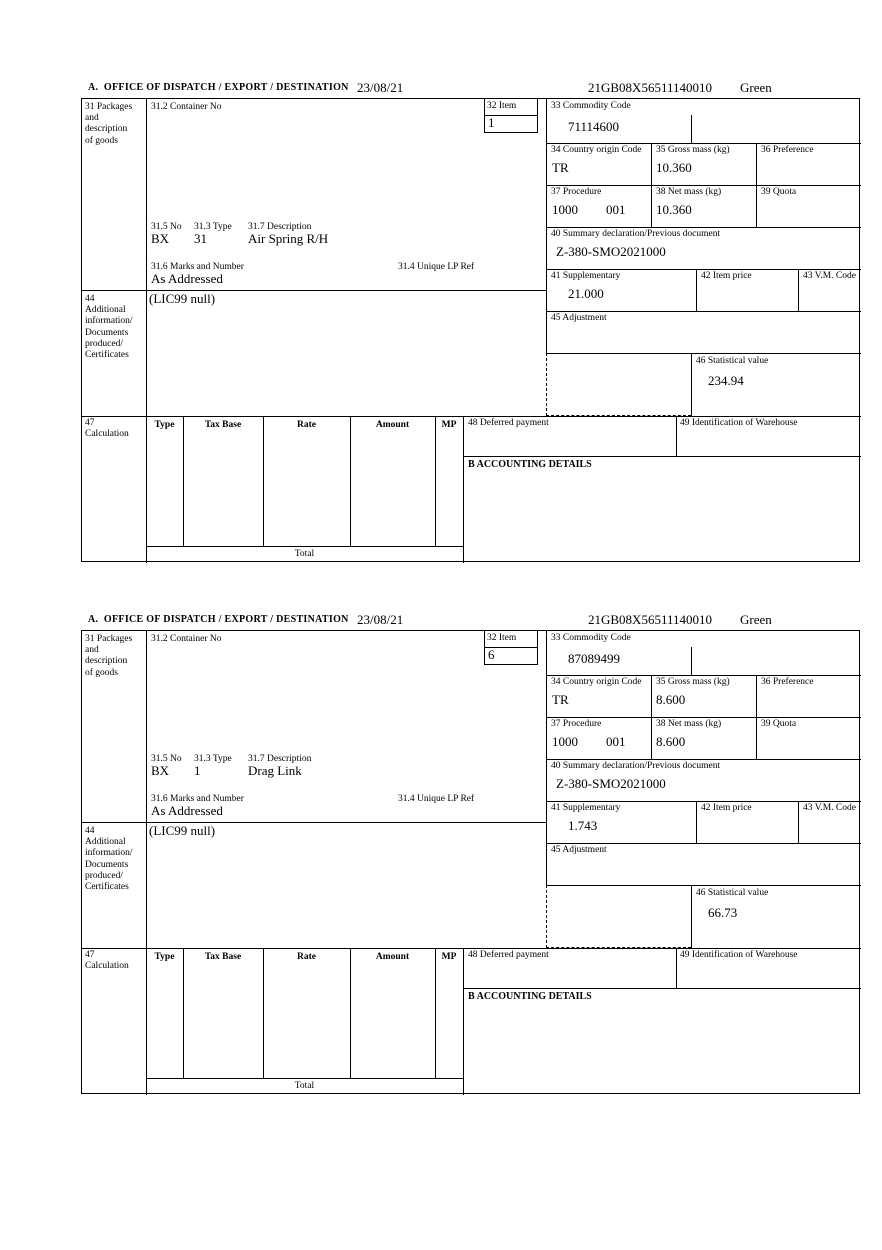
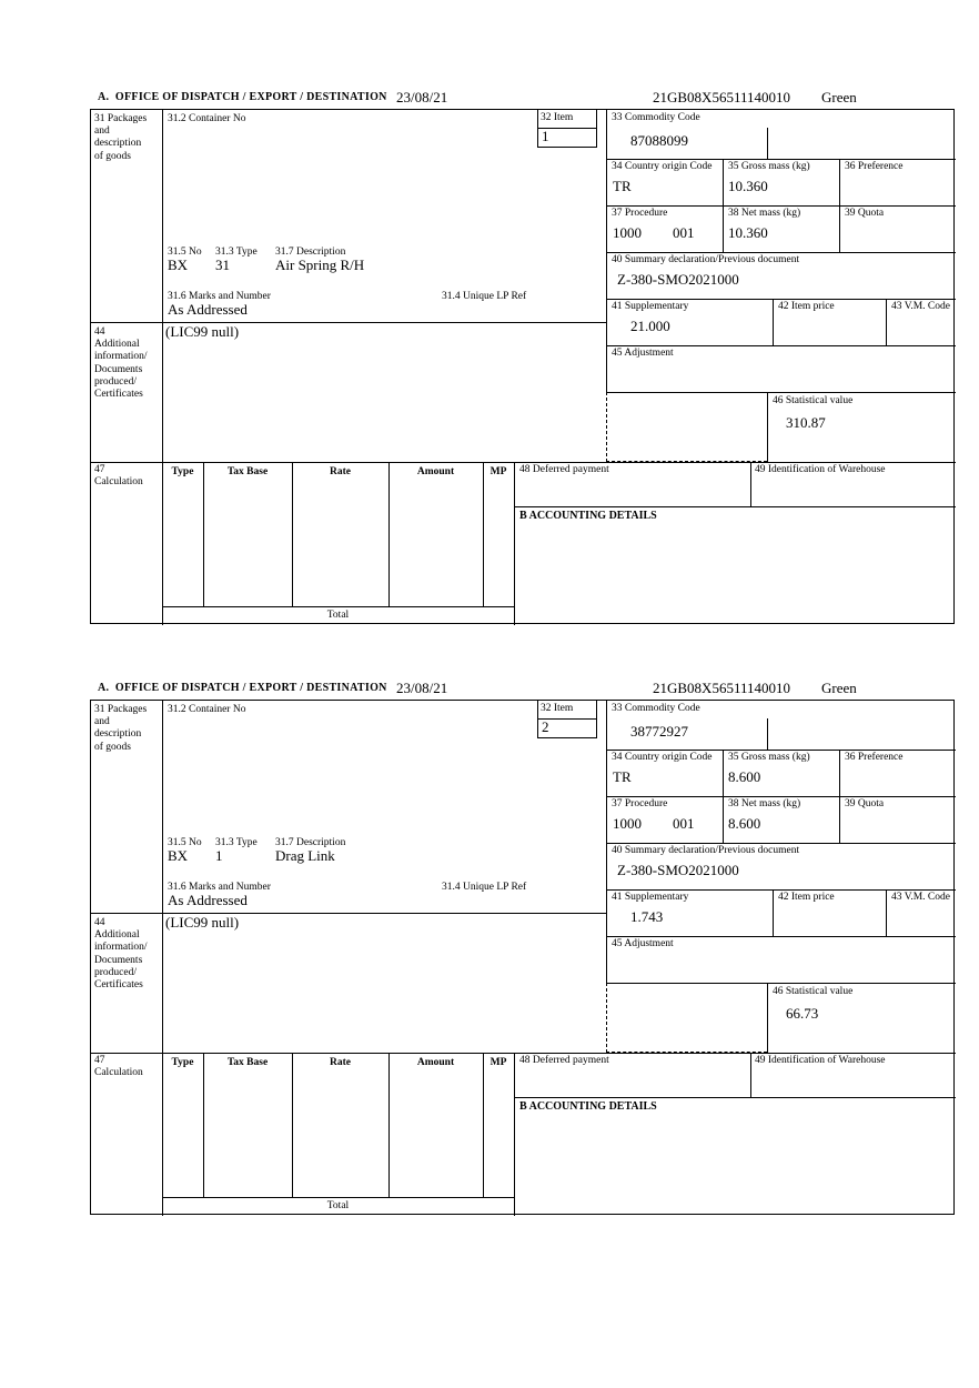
  A. OFFICE OF DISPATCH / EXPORT / DESTINATION
  23/08/21
  21GB08X56511140010
  Green
  31 Packages
  and
  description
  of goods
  44
  Additional
  information/
  Documents
  produced/
  Certificates
  47
  Calculation
  31.2 Container No
  32 Item
  1
  31.5 No
  31.3 Type
  31.7 Description
  BX
  31
  Air Spring R/H
  31.6 Marks and Number
  31.4 Unique LP Ref
  As Addressed
  (LIC99 null)
  33 Commodity Code
- 71114600
+ 87088099
  34 Country origin Code
  TR
  35 Gross mass (kg)
  10.360
  36 Preference
  37 Procedure
  1000
  001
  38 Net mass (kg)
  10.360
  39 Quota
  40 Summary declaration/Previous document
  Z-380-SMO2021000
  41 Supplementary
  21.000
  42 Item price
  43 V.M. Code
  45 Adjustment
  46 Statistical value
- 234.94
+ 310.87
  Type
  Tax Base
  Rate
  Amount
  MP
  Total
  48 Deferred payment
  49 Identification of Warehouse
  B ACCOUNTING DETAILS
  A. OFFICE OF DISPATCH / EXPORT / DESTINATION
  23/08/21
  21GB08X56511140010
  Green
  31 Packages
  and
  description
  of goods
  44
  Additional
  information/
  Documents
  produced/
  Certificates
  47
  Calculation
  31.2 Container No
  32 Item
- 6
+ 2
  31.5 No
  31.3 Type
  31.7 Description
  BX
  1
  Drag Link
  31.6 Marks and Number
  31.4 Unique LP Ref
  As Addressed
  (LIC99 null)
  33 Commodity Code
- 87089499
+ 38772927
  34 Country origin Code
  TR
  35 Gross mass (kg)
  8.600
  36 Preference
  37 Procedure
  1000
  001
  38 Net mass (kg)
  8.600
  39 Quota
  40 Summary declaration/Previous document
  Z-380-SMO2021000
  41 Supplementary
  1.743
  42 Item price
  43 V.M. Code
  45 Adjustment
  46 Statistical value
  66.73
  Type
  Tax Base
  Rate
  Amount
  MP
  Total
  48 Deferred payment
  49 Identification of Warehouse
  B ACCOUNTING DETAILS
